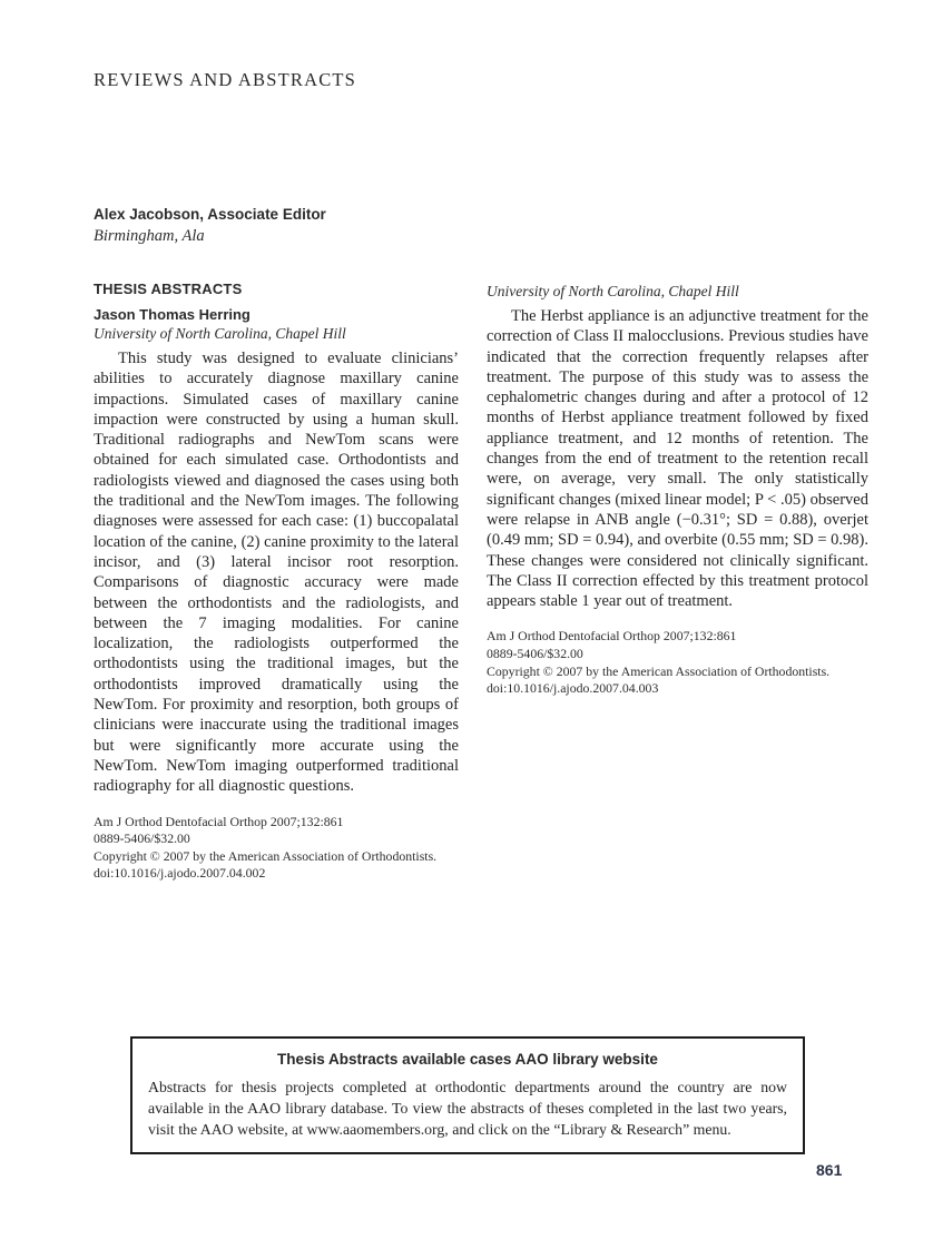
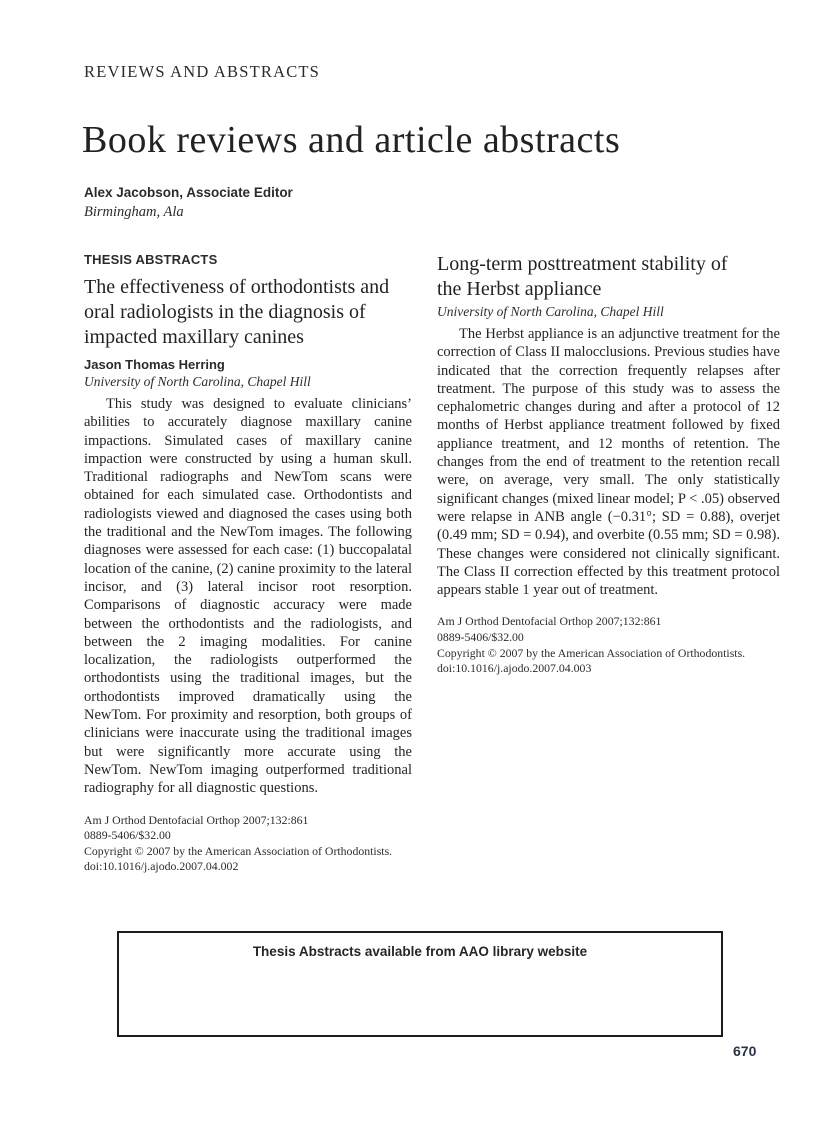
  REVIEWS AND ABSTRACTS
+ Book reviews and article abstracts
  Alex Jacobson, Associate Editor
  Birmingham, Ala
  THESIS ABSTRACTS
+ The effectiveness of orthodontists and
+ oral radiologists in the diagnosis of
+ impacted maxillary canines
  Jason Thomas Herring
  University of North Carolina, Chapel Hill
- This study was designed to evaluate clinicians’ abilities to accurately diagnose maxillary canine impactions. Simulated cases of maxillary canine impaction were constructed by using a human skull. Traditional radiographs and NewTom scans were obtained for each simulated case. Orthodontists and radiologists viewed and diagnosed the cases using both the traditional and the NewTom images. The following diagnoses were assessed for each case: (1) buccopalatal location of the canine, (2) canine proximity to the lateral incisor, and (3) lateral incisor root resorption. Comparisons of diagnostic accuracy were made between the orthodontists and the radiologists, and between the 7 imaging modalities. For canine localization, the radiologists outperformed the orthodontists using the traditional images, but the orthodontists improved dramatically using the NewTom. For proximity and resorption, both groups of clinicians were inaccurate using the traditional images but were significantly more accurate using the NewTom. NewTom imaging outperformed traditional radiography for all diagnostic questions.
+ This study was designed to evaluate clinicians’ abilities to accurately diagnose maxillary canine impactions. Simulated cases of maxillary canine impaction were constructed by using a human skull. Traditional radiographs and NewTom scans were obtained for each simulated case. Orthodontists and radiologists viewed and diagnosed the cases using both the traditional and the NewTom images. The following diagnoses were assessed for each case: (1) buccopalatal location of the canine, (2) canine proximity to the lateral incisor, and (3) lateral incisor root resorption. Comparisons of diagnostic accuracy were made between the orthodontists and the radiologists, and between the 2 imaging modalities. For canine localization, the radiologists outperformed the orthodontists using the traditional images, but the orthodontists improved dramatically using the NewTom. For proximity and resorption, both groups of clinicians were inaccurate using the traditional images but were significantly more accurate using the NewTom. NewTom imaging outperformed traditional radiography for all diagnostic questions.
  Am J Orthod Dentofacial Orthop 2007;132:861
  0889-5406/$32.00
  Copyright © 2007 by the American Association of Orthodontists.
  doi:10.1016/j.ajodo.2007.04.002
+ Long-term posttreatment stability of
+ the Herbst appliance
  University of North Carolina, Chapel Hill
  The Herbst appliance is an adjunctive treatment for the correction of Class II malocclusions. Previous studies have indicated that the correction frequently relapses after treatment. The purpose of this study was to assess the cephalometric changes during and after a protocol of 12 months of Herbst appliance treatment followed by fixed appliance treatment, and 12 months of retention. The changes from the end of treatment to the retention recall were, on average, very small. The only statistically significant changes (mixed linear model; P < .05) observed were relapse in ANB angle (−0.31°; SD = 0.88), overjet (0.49 mm; SD = 0.94), and overbite (0.55 mm; SD = 0.98). These changes were considered not clinically significant. The Class II correction effected by this treatment protocol appears stable 1 year out of treatment.
  Am J Orthod Dentofacial Orthop 2007;132:861
  0889-5406/$32.00
  Copyright © 2007 by the American Association of Orthodontists.
  doi:10.1016/j.ajodo.2007.04.003
- Thesis Abstracts available cases AAO library website
+ Thesis Abstracts available from AAO library website
- Abstracts for thesis projects completed at orthodontic departments around the country are now available in the AAO library database. To view the abstracts of theses completed in the last two years, visit the AAO website, at www.aaomembers.org, and click on the “Library & Research” menu.
- 861
+ 670
